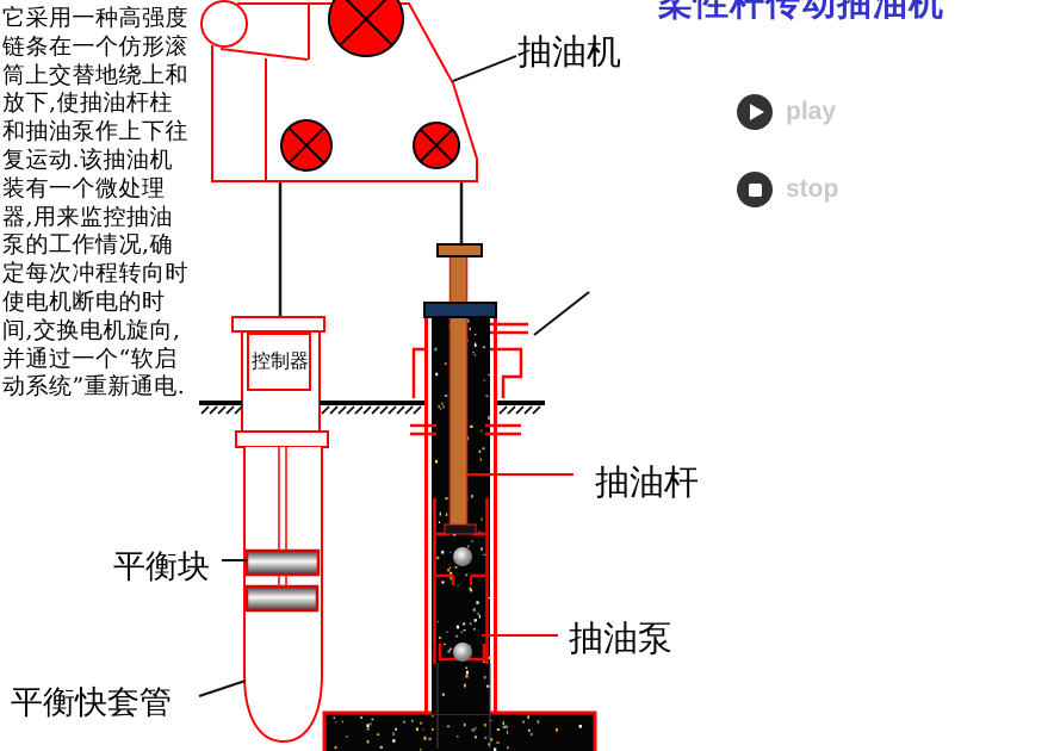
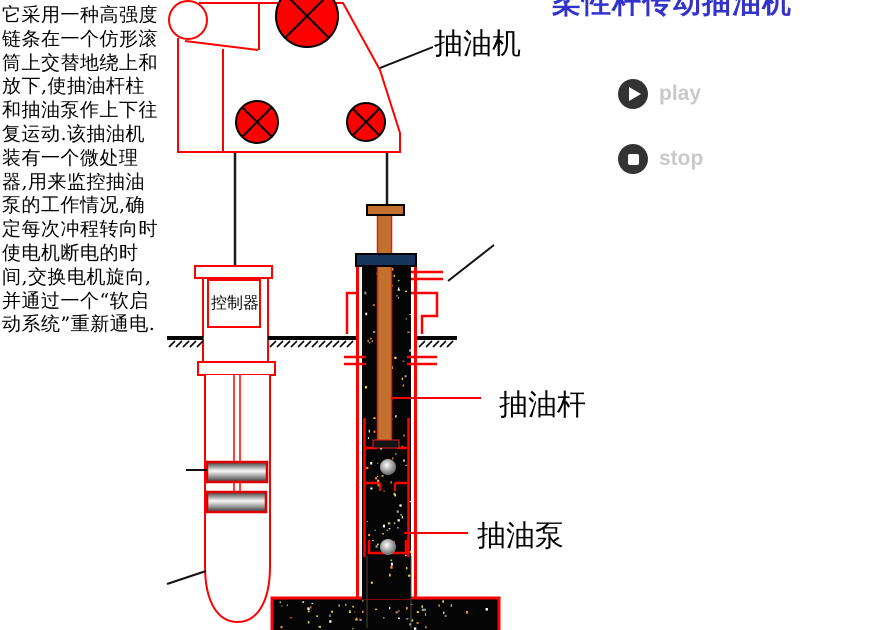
  它采用一种高强度
  链条在一个仿形滚
  筒上交替地绕上和
  放下,使抽油杆柱
  和抽油泵作上下往
  复运动.该抽油机
  装有一个微处理
  器,用来监控抽油
  泵的工作情况,确
  定每次冲程转向时
  使电机断电的时
  间,交换电机旋向,
  并通过一个“软启
  动系统”重新通电.
  柔性杆传动抽油机
  抽油机
  抽油杆
  抽油泵
- 平衡块
- 平衡快套管
  控制器
  play
  stop
